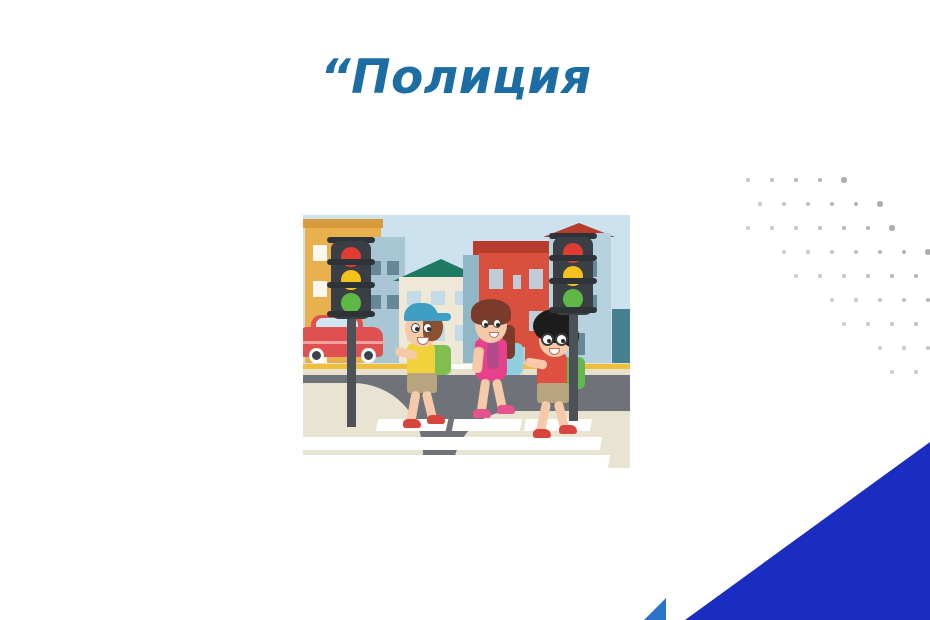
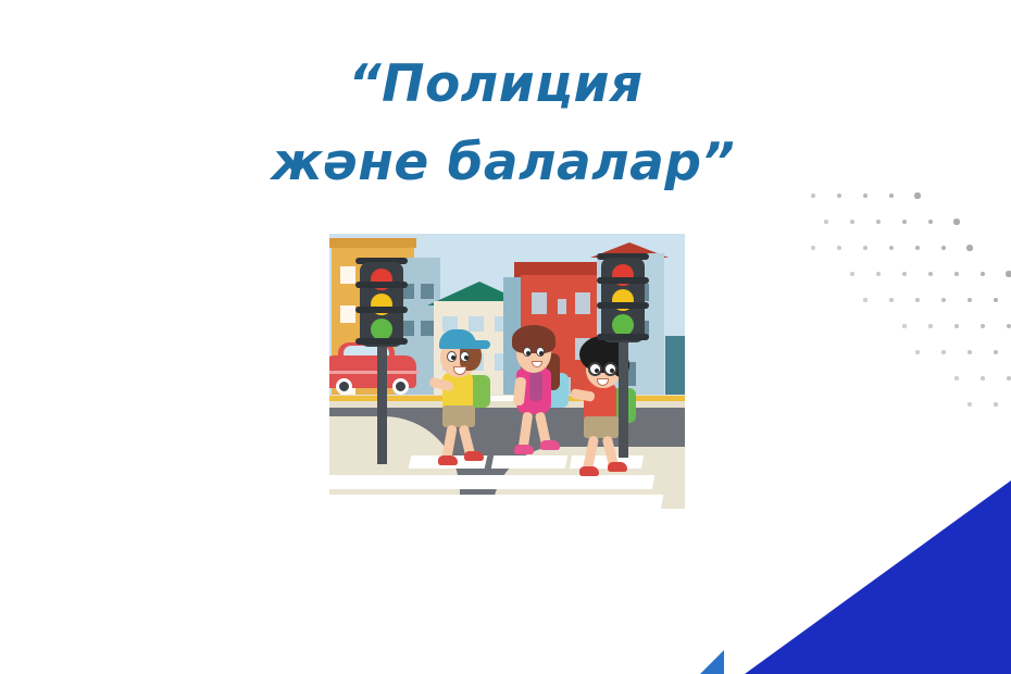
  “Полиция
+ және балалар”
